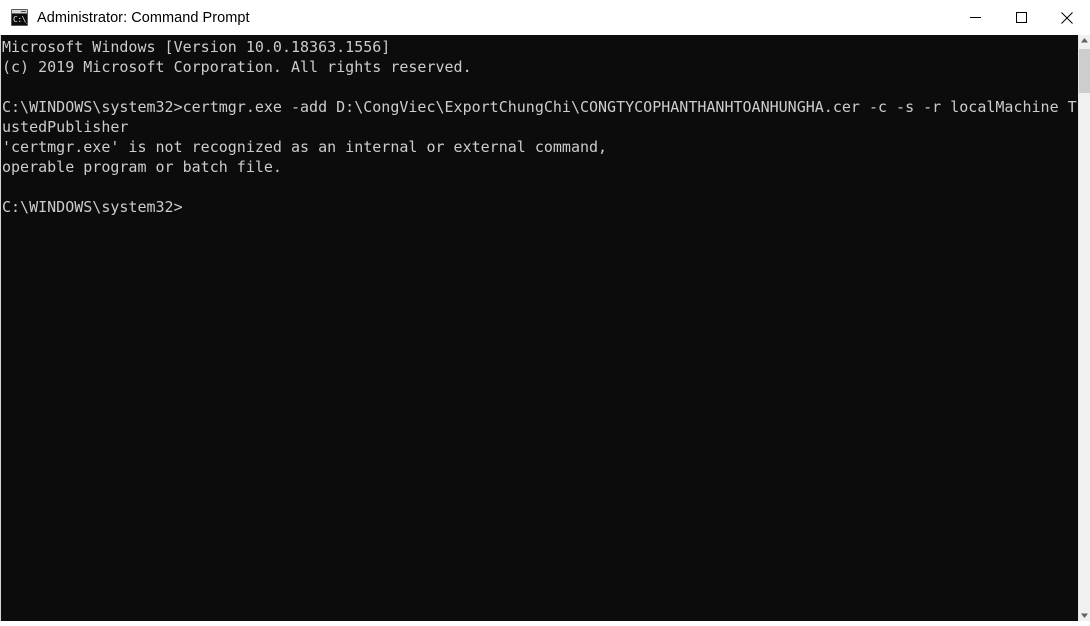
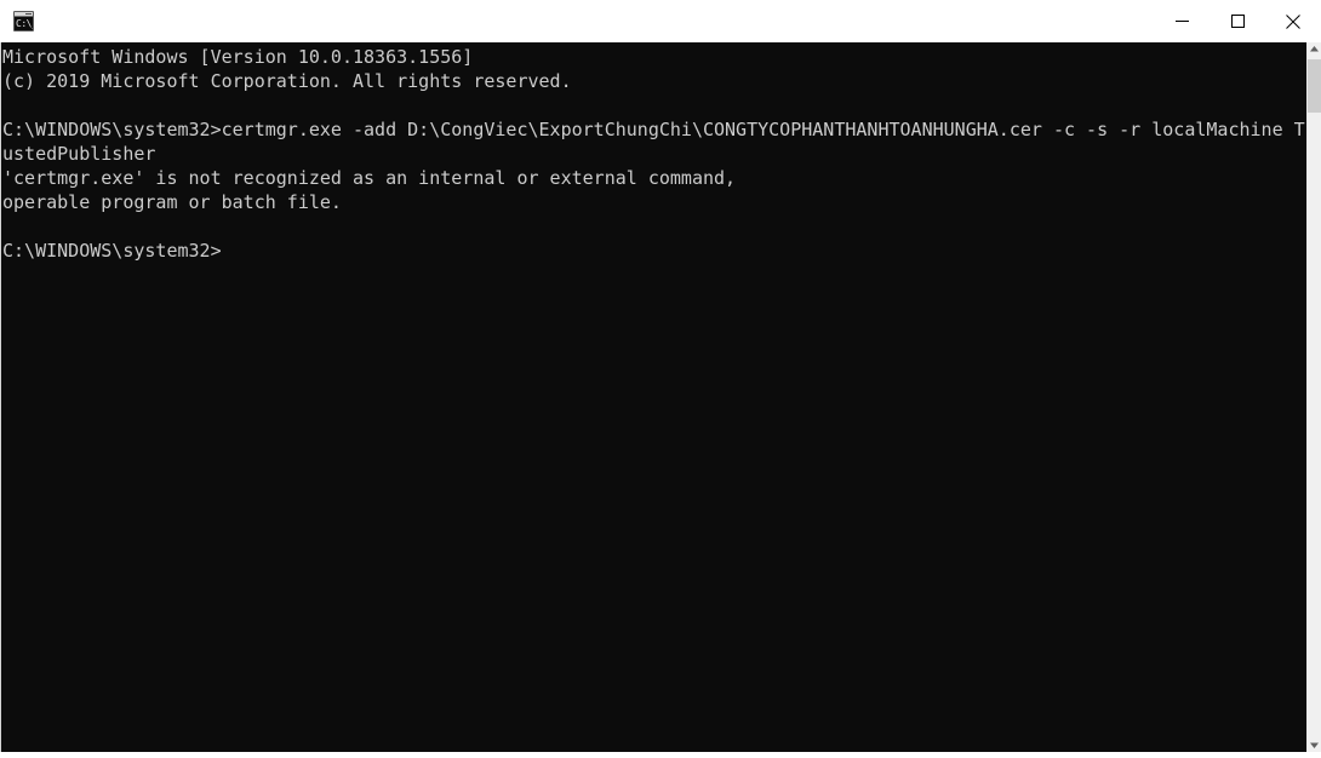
  C:\
- Administrator: Command Prompt
  Microsoft Windows [Version 10.0.18363.1556]
  (c) 2019 Microsoft Corporation. All rights reserved.
  C:\WINDOWS\system32>certmgr.exe -add D:\CongViec\ExportChungChi\CONGTYCOPHANTHANHTOANHUNGHA.cer -c -s -r localMachine T
  ustedPublisher
  'certmgr.exe' is not recognized as an internal or external command,
  operable program or batch file.
  C:\WINDOWS\system32>
